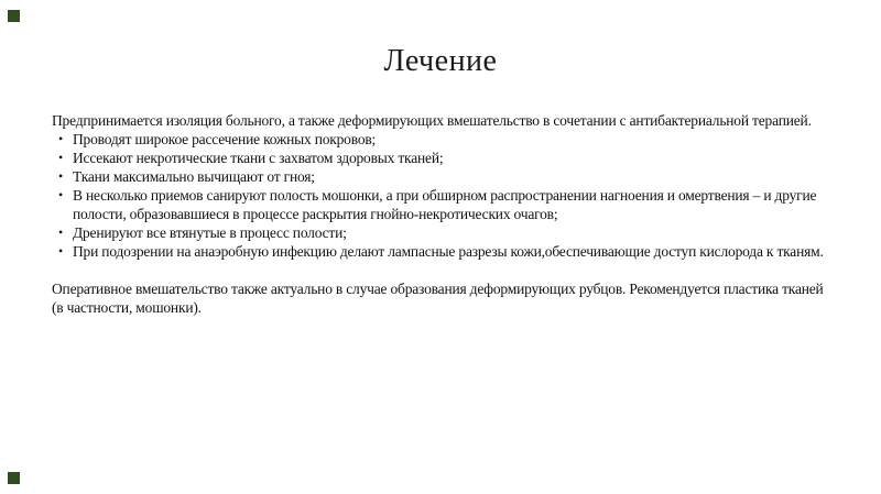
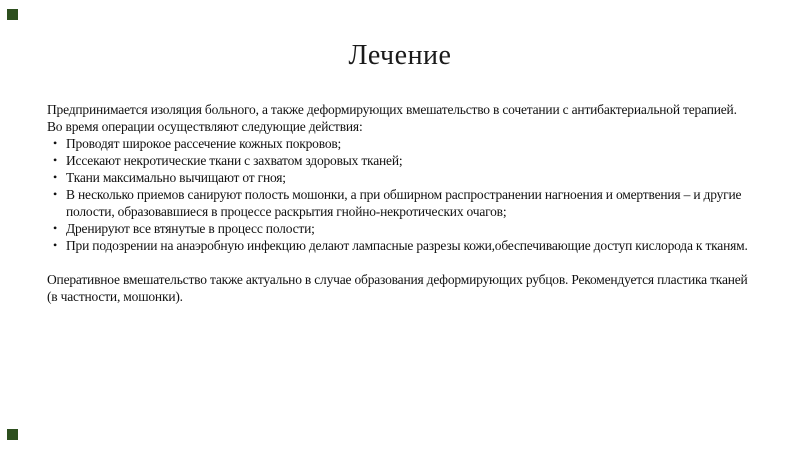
  Лечение
  Предпринимается изоляция больного, а также деформирующих вмешательство в сочетании с антибактериальной терапией.
+ Во время операции осуществляют следующие действия:
  •
  Проводят широкое рассечение кожных покровов;
  •
  Иссекают некротические ткани с захватом здоровых тканей;
  •
  Ткани максимально вычищают от гноя;
  •
  В несколько приемов санируют полость мошонки, а при обширном распространении нагноения и омертвения – и другие полости, образовавшиеся в процессе раскрытия гнойно-некротических очагов;
  •
  Дренируют все втянутые в процесс полости;
  •
  При подозрении на анаэробную инфекцию делают лампасные разрезы кожи,обеспечивающие доступ кислорода к тканям.
  Оперативное вмешательство также актуально в случае образования деформирующих рубцов. Рекомендуется пластика тканей (в частности, мошонки).
